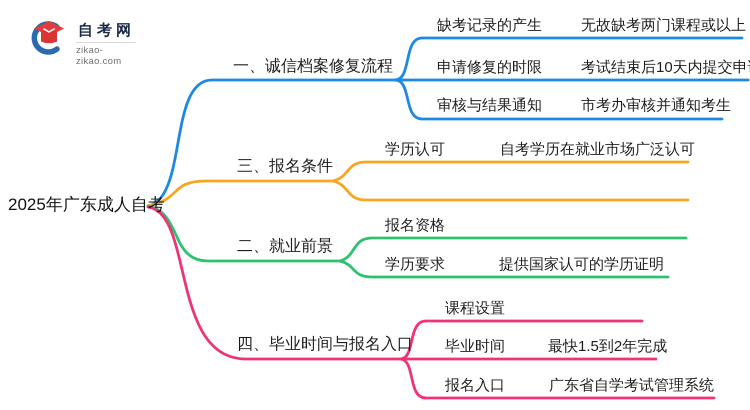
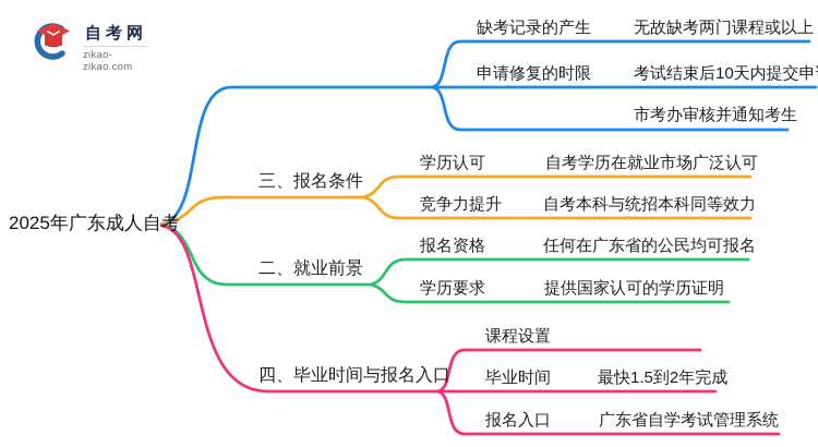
  自考网
  zikao-zikao.com
  2025年广东成人自考
- 一、诚信档案修复流程
  缺考记录的产生
  无故缺考两门课程或以上
  申请修复的时限
  考试结束后10天内提交申
- 审核与结果通知
  市考办审核并通知考生
  三、报名条件
  学历认可
  自考学历在就业市场广泛认可
+ 竞争力提升
+ 自考本科与统招本科同等效力
  二、就业前景
  报名资格
+ 任何在广东省的公民均可报名
  学历要求
  提供国家认可的学历证明
  四、毕业时间与报名入口
  课程设置
  毕业时间
  最快1.5到2年完成
  报名入口
  广东省自学考试管理系统
